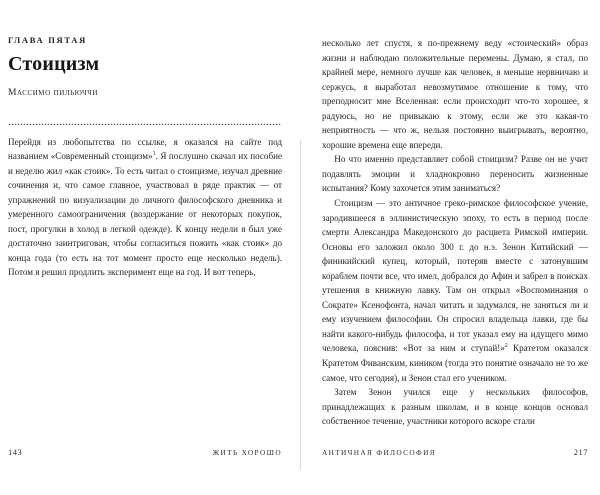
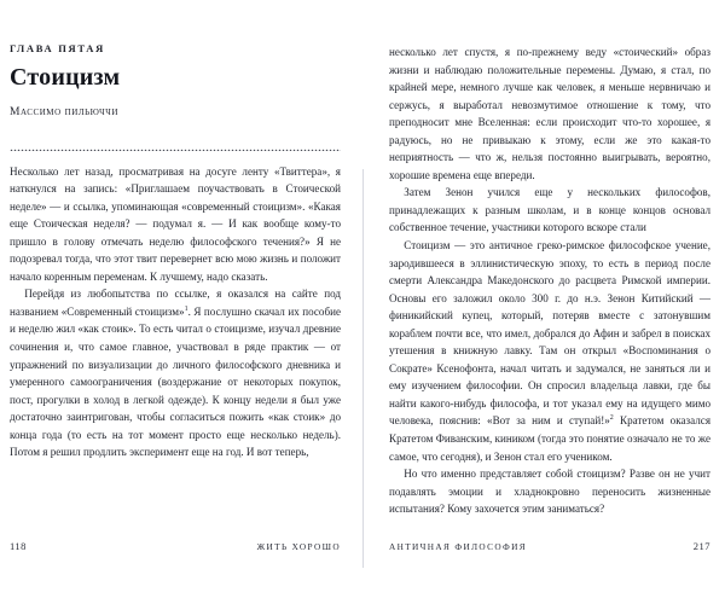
  ГЛАВА ПЯТАЯ
  Стоицизм
  массимо пильюччи
+ Несколько лет назад, просматривая на досуге ленту «Твиттера», я наткнулся на запись: «Приглашаем поучаствовать в Стоической неделе» — и ссылка, упоминающая «современный стоицизм». «Какая еще Стоическая неделя? — подумал я. — И как вообще кому-то пришло в голову отмечать неделю философского течения?» Я не подозревал тогда, что этот твит перевернет всю мою жизнь и положит начало коренным переменам. К лучшему, надо сказать.
  Перейдя из любопытства по ссылке, я оказался на сайте под названием «Современный стоицизм» . Я послушно скачал их пособие и неделю жил «как стоик». То есть читал о стоицизме, изучал древние сочинения и, что самое главное, участвовал в ряде практик — от упражнений по визуализации до личного философского дневника и умеренного самоограничения (воздержание от некоторых покупок, пост, прогулки в холод в легкой одежде). К концу недели я был уже достаточно заинтригован, чтобы согласиться пожить «как стоик» до конца года (то есть на тот момент просто еще несколько недель). Потом я решил продлить эксперимент еще на год. И вот теперь,
- 143
+ 118
  ЖИТЬ ХОРОШО
  несколько лет спустя, я по-прежнему веду «стоический» образ жизни и наблюдаю положительные перемены. Думаю, я стал, по крайней мере, немного лучше как человек, я меньше нервничаю и сержусь, я выработал невозмутимое отношение к тому, что преподносит мне Вселенная: если происходит что-то хорошее, я радуюсь, но не привыкаю к этому, если же это какая-то неприятность — что ж, нельзя постоянно выигрывать, вероятно, хорошие времена еще впереди.
- Но что именно представляет собой стоицизм? Разве он не учит подавлять эмоции и хладнокровно переносить жизненные испытания? Кому захочется этим заниматься?
+ Затем Зенон учился еще у нескольких философов, принадлежащих к разным школам, и в конце концов основал собственное течение, участники которого вскоре стали
  Стоицизм — это античное греко-римское философское учение, зародившееся в эллинистическую эпоху, то есть в период после смерти Александра Македонского до расцвета Римской империи. Основы его заложил около 300 г. до н.э. Зенон Китийский — финикийский купец, который, потеряв вместе с затонувшим кораблем почти все, что имел, добрался до Афин и забрел в поисках утешения в книжную лавку. Там он открыл «Воспоминания о Сократе» Ксенофонта, начал читать и задумался, не заняться ли и ему изучением философии. Он спросил владельца лавки, где бы найти какого-нибудь философа, и тот указал ему на идущего мимо человека, пояснив: «Вот за ним и ступай!» Кратетом оказался Кратетом Фиванским, киником (тогда это понятие означало не то же самое, что сегодня), и Зенон стал его учеником.
- Затем Зенон учился еще у нескольких философов, принадлежащих к разным школам, и в конце концов основал собственное течение, участники которого вскоре стали
+ Но что именно представляет собой стоицизм? Разве он не учит подавлять эмоции и хладнокровно переносить жизненные испытания? Кому захочется этим заниматься?
  АНТИЧНАЯ ФИЛОСОФИЯ
  217
